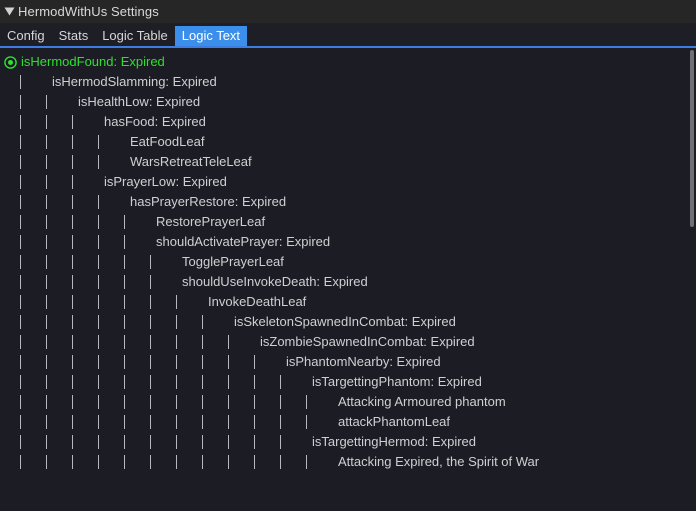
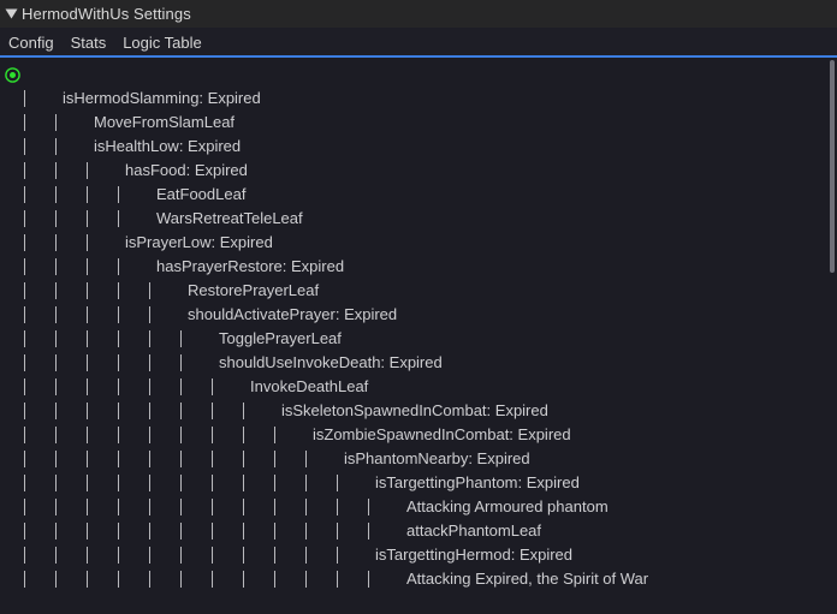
  HermodWithUs Settings
  Config
  Stats
  Logic Table
- Logic Text
- isHermodFound: Expired
  isHermodSlamming: Expired
+ MoveFromSlamLeaf
  isHealthLow: Expired
  hasFood: Expired
  EatFoodLeaf
  WarsRetreatTeleLeaf
  isPrayerLow: Expired
  hasPrayerRestore: Expired
  RestorePrayerLeaf
  shouldActivatePrayer: Expired
  TogglePrayerLeaf
  shouldUseInvokeDeath: Expired
  InvokeDeathLeaf
  isSkeletonSpawnedInCombat: Expired
  isZombieSpawnedInCombat: Expired
  isPhantomNearby: Expired
  isTargettingPhantom: Expired
  Attacking Armoured phantom
  attackPhantomLeaf
  isTargettingHermod: Expired
  Attacking Expired, the Spirit of War
